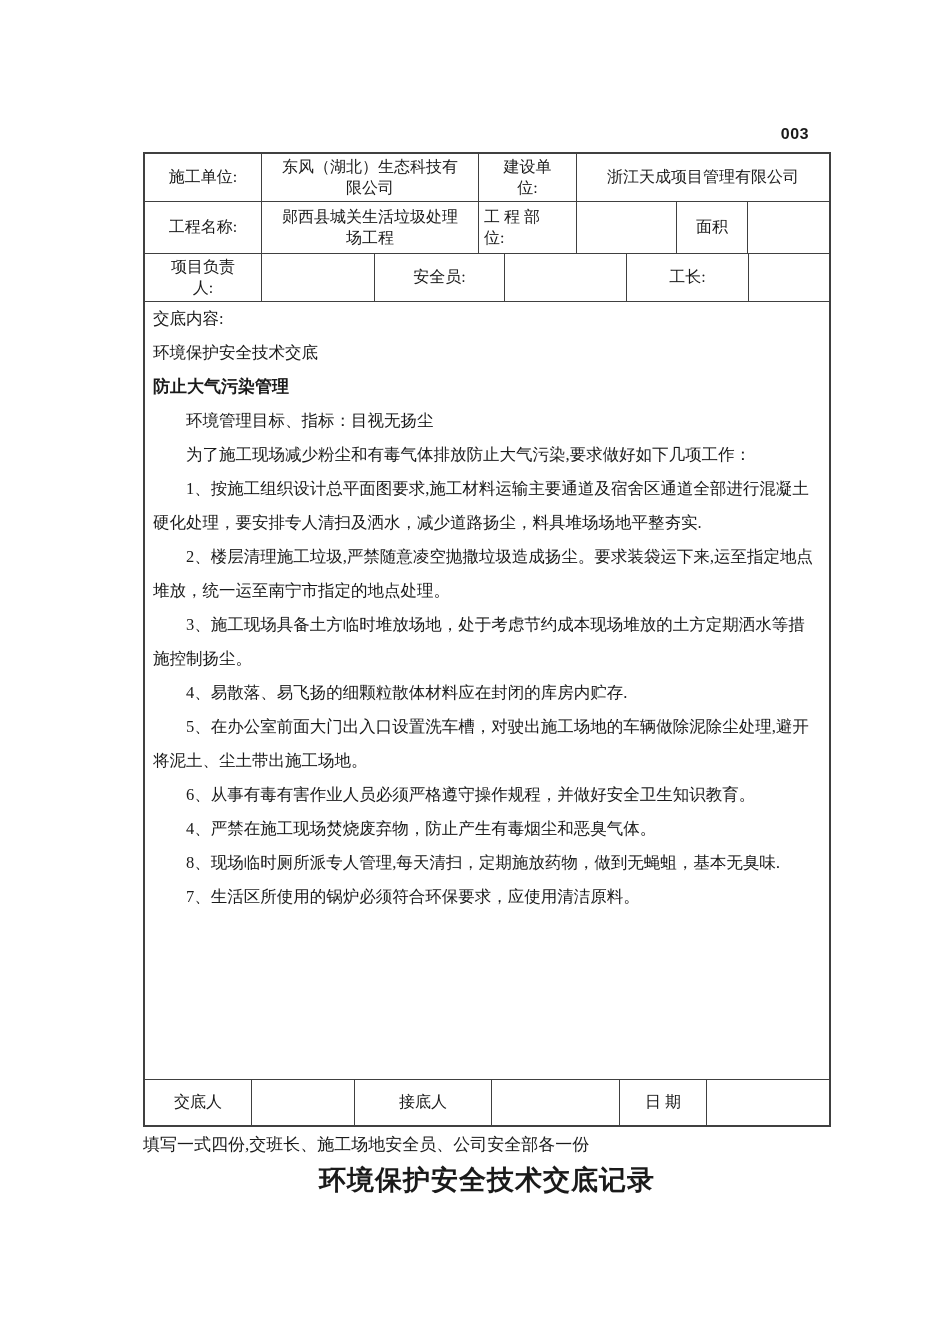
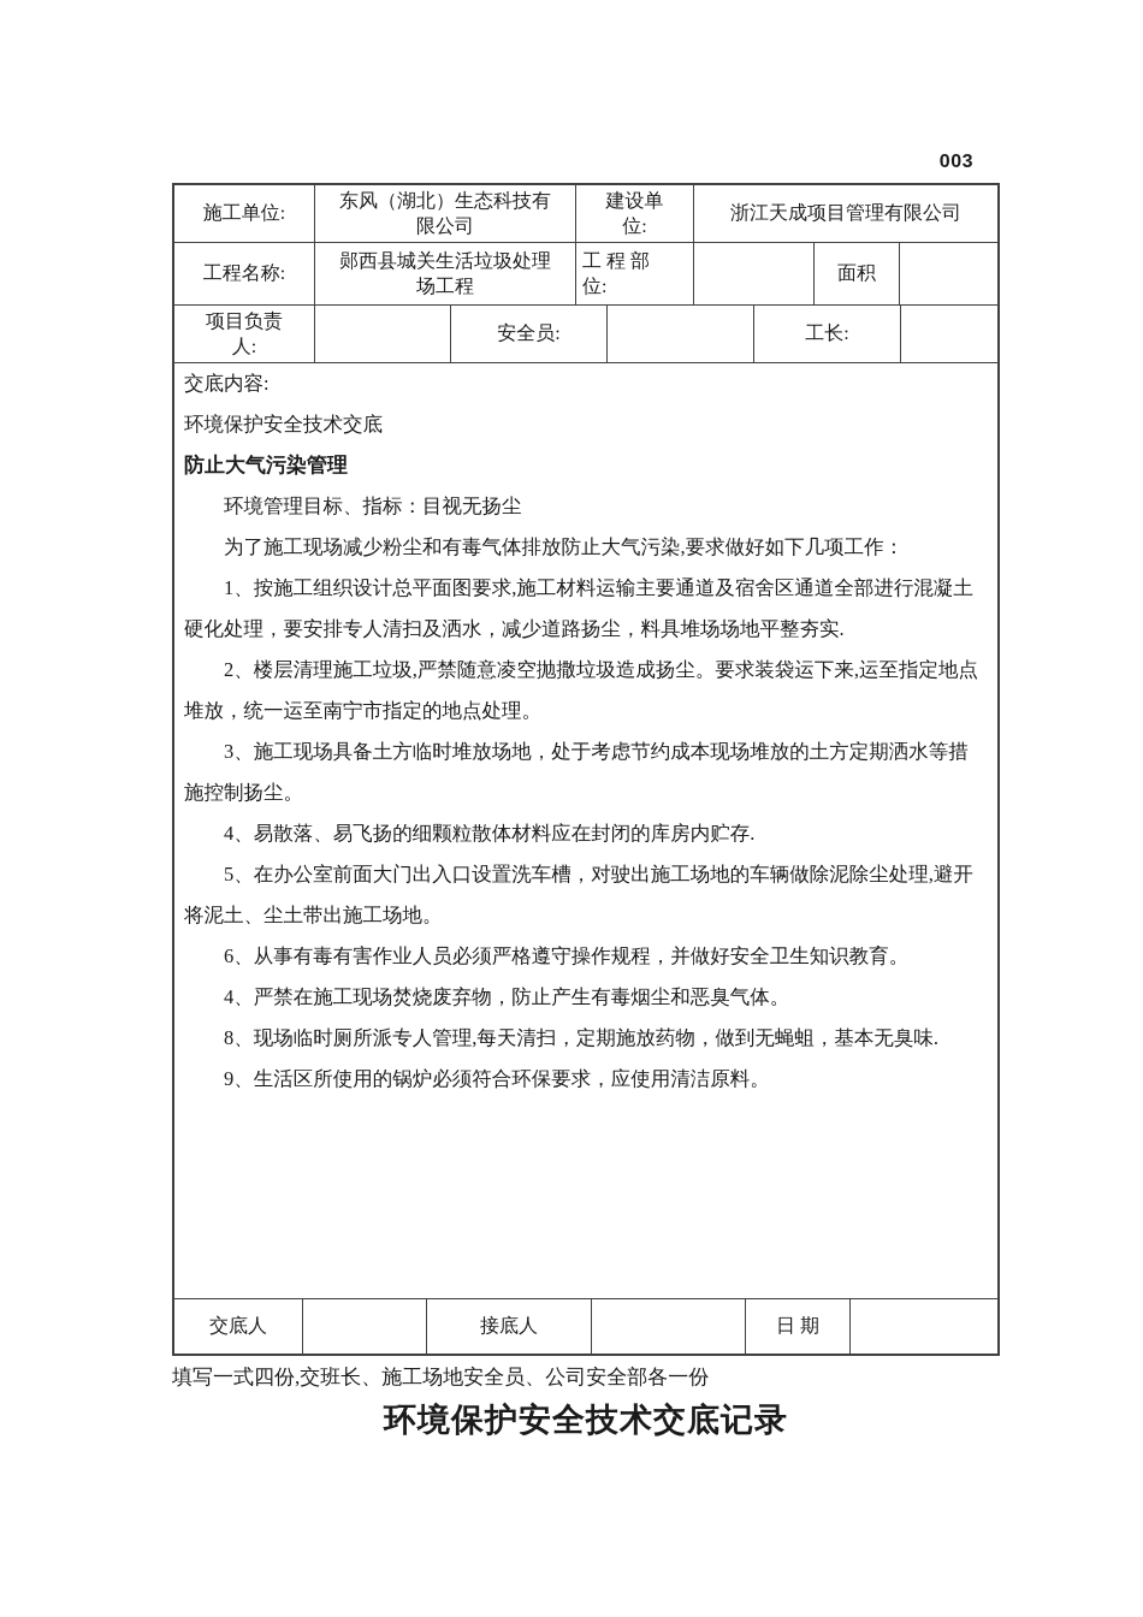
  003
  施工单位:
  东风（湖北）生态科技有
  限公司
  建设单
  位:
  浙江天成项目管理有限公司
  工程名称:
  郧西县城关生活垃圾处理
  场工程
  工 程 部
  位:
  面积
  项目负责
  人:
  安全员:
  工长:
  交底内容:
  环境保护安全技术交底
  防止大气污染管理
  环境管理目标、指标：目视无扬尘
  为了施工现场减少粉尘和有毒气体排放防止大气污染,要求做好如下几项工作：
  1、按施工组织设计总平面图要求,施工材料运输主要通道及宿舍区通道全部进行混凝土硬化处理，要安排专人清扫及洒水，减少道路扬尘，料具堆场场地平整夯实.
  2、楼层清理施工垃圾,严禁随意凌空抛撒垃圾造成扬尘。要求装袋运下来,运至指定地点堆放，统一运至南宁市指定的地点处理。
  3、施工现场具备土方临时堆放场地，处于考虑节约成本现场堆放的土方定期洒水等措施控制扬尘。
  4、易散落、易飞扬的细颗粒散体材料应在封闭的库房内贮存.
  5、在办公室前面大门出入口设置洗车槽，对驶出施工场地的车辆做除泥除尘处理,避开将泥土、尘土带出施工场地。
  6、从事有毒有害作业人员必须严格遵守操作规程，并做好安全卫生知识教育。
  4、严禁在施工现场焚烧废弃物，防止产生有毒烟尘和恶臭气体。
  8、现场临时厕所派专人管理,每天清扫，定期施放药物，做到无蝇蛆，基本无臭味.
- 7、生活区所使用的锅炉必须符合环保要求，应使用清洁原料。
+ 9、生活区所使用的锅炉必须符合环保要求，应使用清洁原料。
  交底人
  接底人
  日 期
  填写一式四份,交班长、施工场地安全员、公司安全部各一份
  环境保护安全技术交底记录
